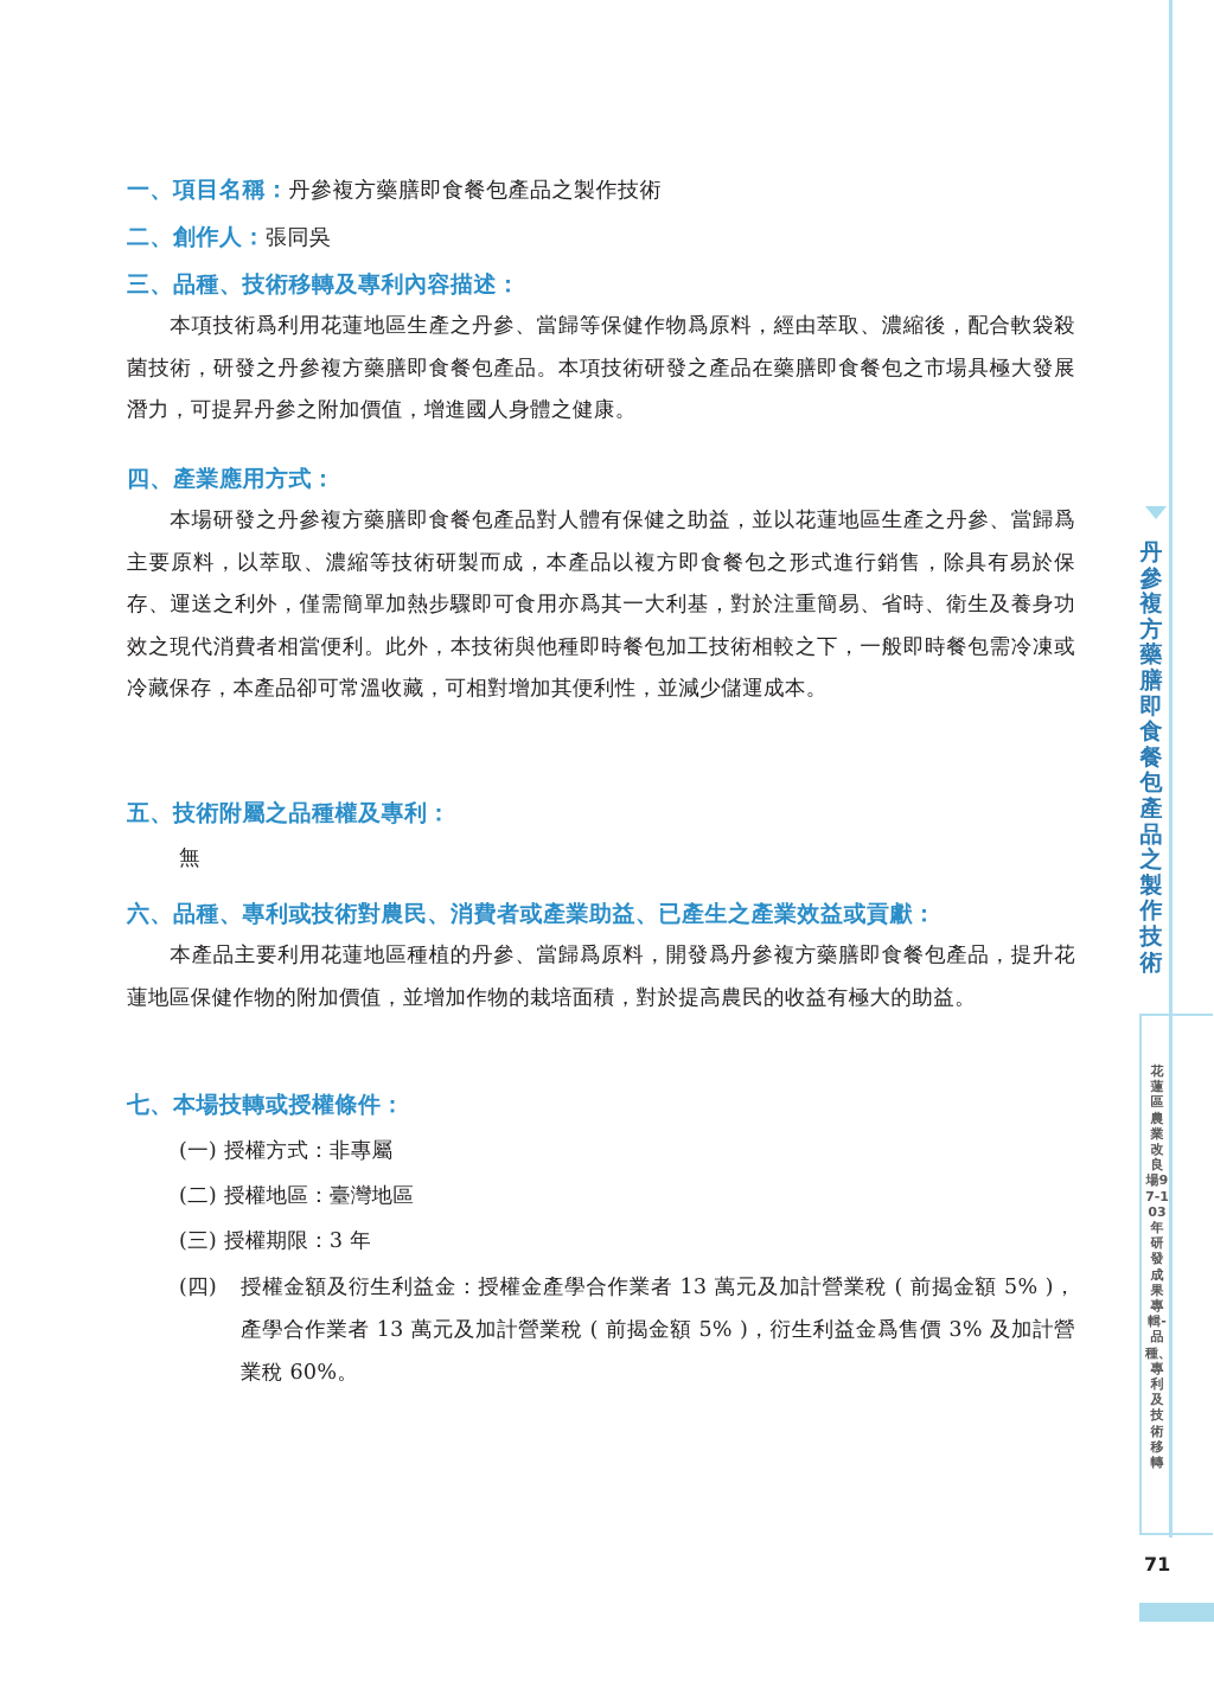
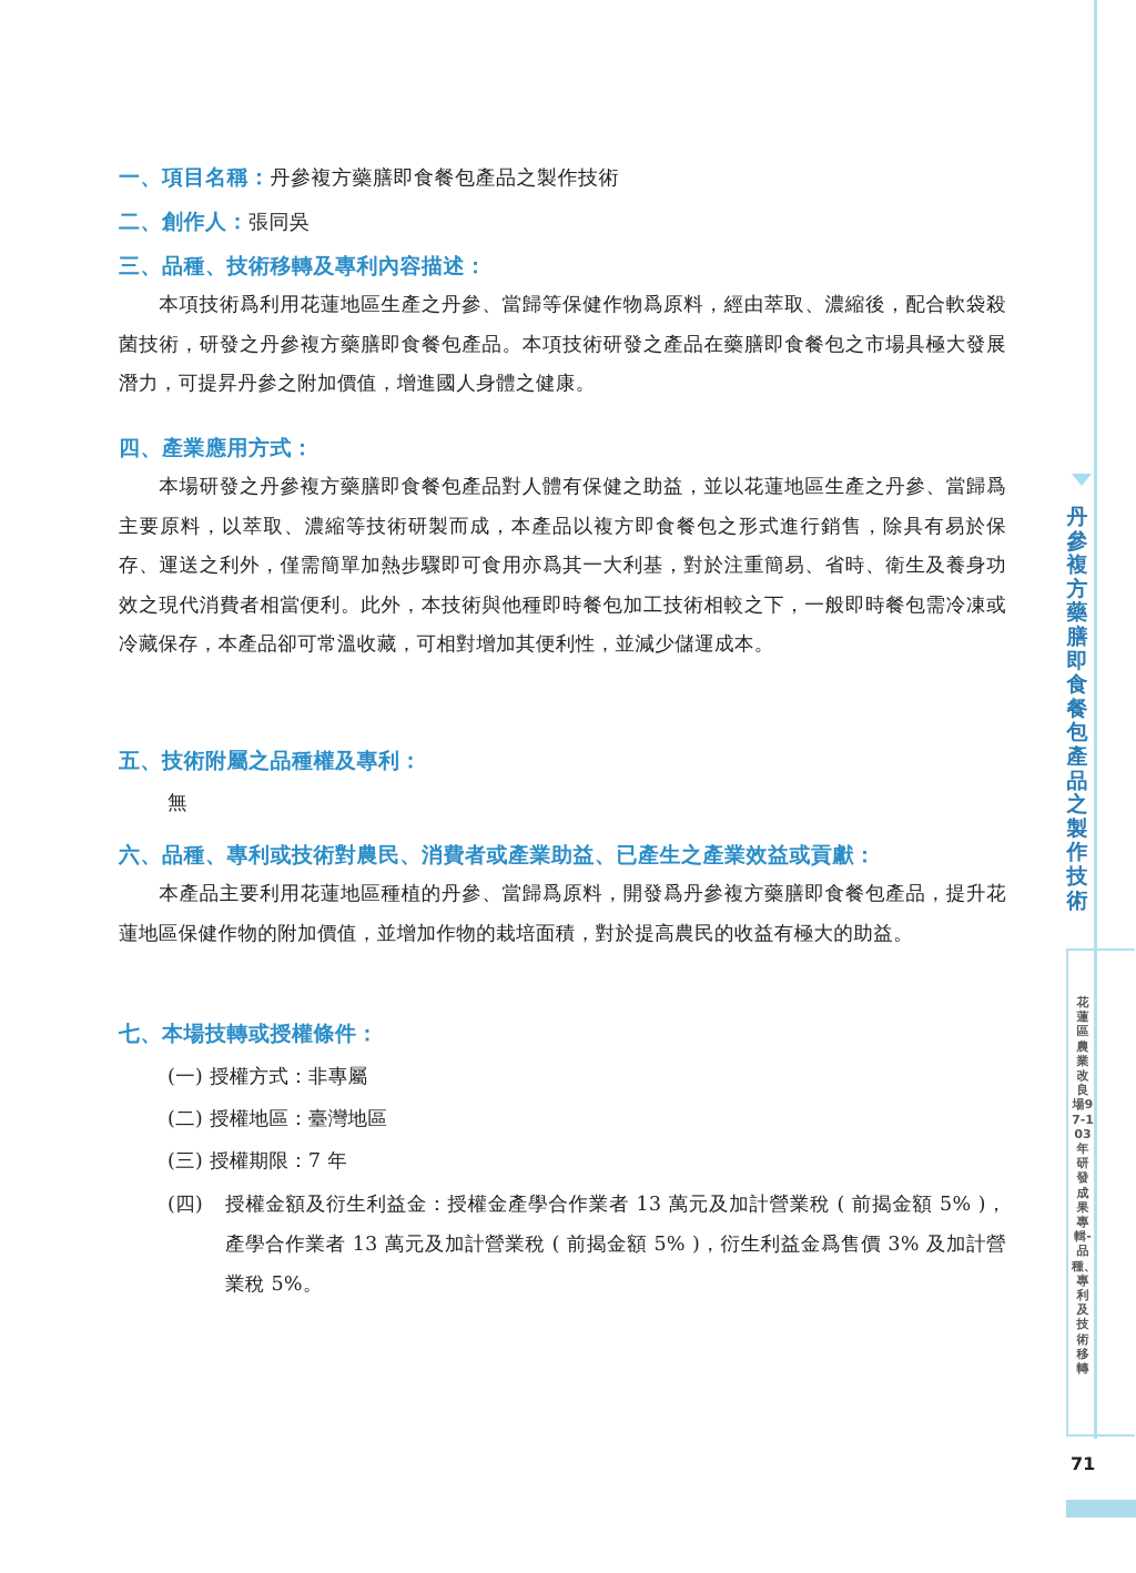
  一、項目名稱：丹參複方藥膳即食餐包產品之製作技術
  二、創作人：張同吳
  三、品種、技術移轉及專利內容描述：
  本項技術爲利用花蓮地區生產之丹參、當歸等保健作物爲原料，經由萃取、濃縮後，配合軟袋殺菌技術，研發之丹參複方藥膳即食餐包產品。本項技術研發之產品在藥膳即食餐包之市場具極大發展潛力，可提昇丹參之附加價值，增進國人身體之健康。
  四、產業應用方式：
  本場研發之丹參複方藥膳即食餐包產品對人體有保健之助益，並以花蓮地區生產之丹參、當歸爲主要原料，以萃取、濃縮等技術研製而成，本產品以複方即食餐包之形式進行銷售，除具有易於保存、運送之利外，僅需簡單加熱步驟即可食用亦爲其一大利基，對於注重簡易、省時、衛生及養身功效之現代消費者相當便利。此外，本技術與他種即時餐包加工技術相較之下，一般即時餐包需冷凍或冷藏保存，本產品卻可常溫收藏，可相對增加其便利性，並減少儲運成本。
  五、技術附屬之品種權及專利：
  無
  六、品種、專利或技術對農民、消費者或產業助益、已產生之產業效益或貢獻：
  本產品主要利用花蓮地區種植的丹參、當歸爲原料，開發爲丹參複方藥膳即食餐包產品，提升花蓮地區保健作物的附加價值，並增加作物的栽培面積，對於提高農民的收益有極大的助益。
  七、本場技轉或授權條件：
  (一) 授權方式：非專屬
  (二) 授權地區：臺灣地區
- (三) 授權期限：3 年
+ (三) 授權期限：7 年
  (四)
- 授權金額及衍生利益金：授權金產學合作業者 13 萬元及加計營業稅 ( 前揭金額 5% )，產學合作業者 13 萬元及加計營業稅 ( 前揭金額 5% )，衍生利益金爲售價 3% 及加計營業稅 60%。
+ 授權金額及衍生利益金：授權金產學合作業者 13 萬元及加計營業稅 ( 前揭金額 5% )，產學合作業者 13 萬元及加計營業稅 ( 前揭金額 5% )，衍生利益金爲售價 3% 及加計營業稅 5%。
  丹參複方藥膳即食餐包產品之製作技術
  花蓮區農業改良場97-103年研發成果專輯-品種、專利及技術移轉
  71
